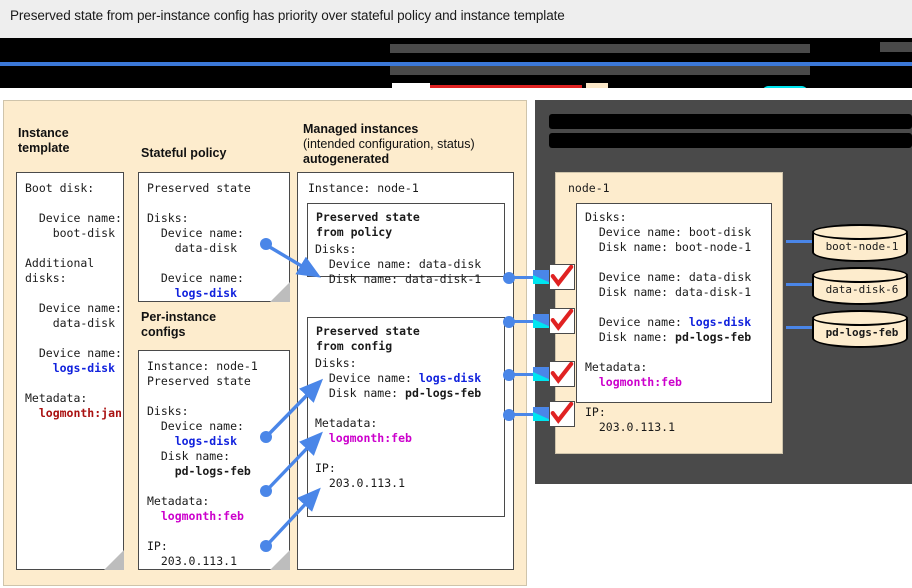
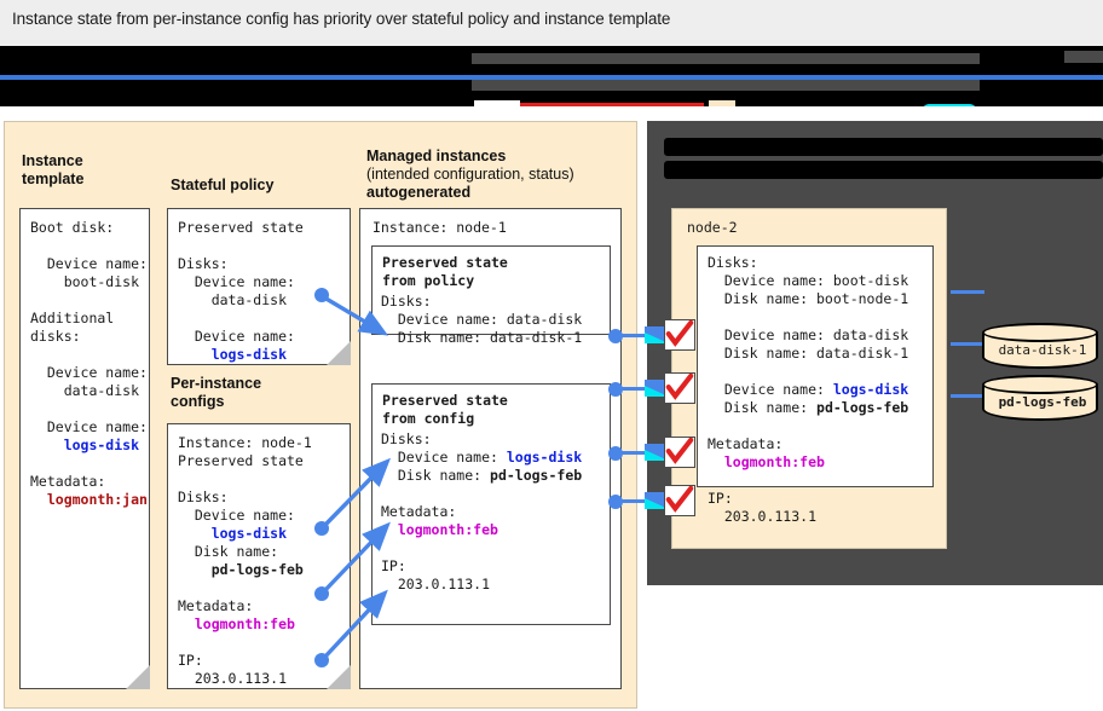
- Preserved state from per-instance config has priority over stateful policy and instance template
+ Instance state from per-instance config has priority over stateful policy and instance template
  Instance
  template
  Boot disk:
  Device name:
  boot-disk
  Additional
  disks:
  Device name:
  data-disk
  Device name:
  logs-disk
  Metadata:
  logmonth:jan
  Stateful policy
  Preserved state
  Disks:
  Device name:
  data-disk
  Device name:
  logs-disk
  Per-instance
  configs
  Instance: node-1
  Preserved state
  Disks:
  Device name:
  logs-disk
  Disk name:
  pd-logs-feb
  Metadata:
  logmonth:feb
  IP:
  203.0.113.1
  Managed instances
  (intended configuration, status)
  autogenerated
  Instance: node-1
  Preserved state
  from policy
  Disks:
  Device name: data-disk
  Disk name: data-disk-1
  Preserved state
  from config
  Disks:
  Device name: logs-disk
  Disk name: pd-logs-feb
  Metadata:
  logmonth:feb
  IP:
  203.0.113.1
- node-1
+ node-2
  Disks:
  Device name: boot-disk
  Disk name: boot-node-1
  Device name: data-disk
  Disk name: data-disk-1
  Device name: logs-disk
  Disk name: pd-logs-feb
  Metadata:
  logmonth:feb
  IP:
  203.0.113.1
- boot-node-1
- data-disk-6
+ data-disk-1
  pd-logs-feb
